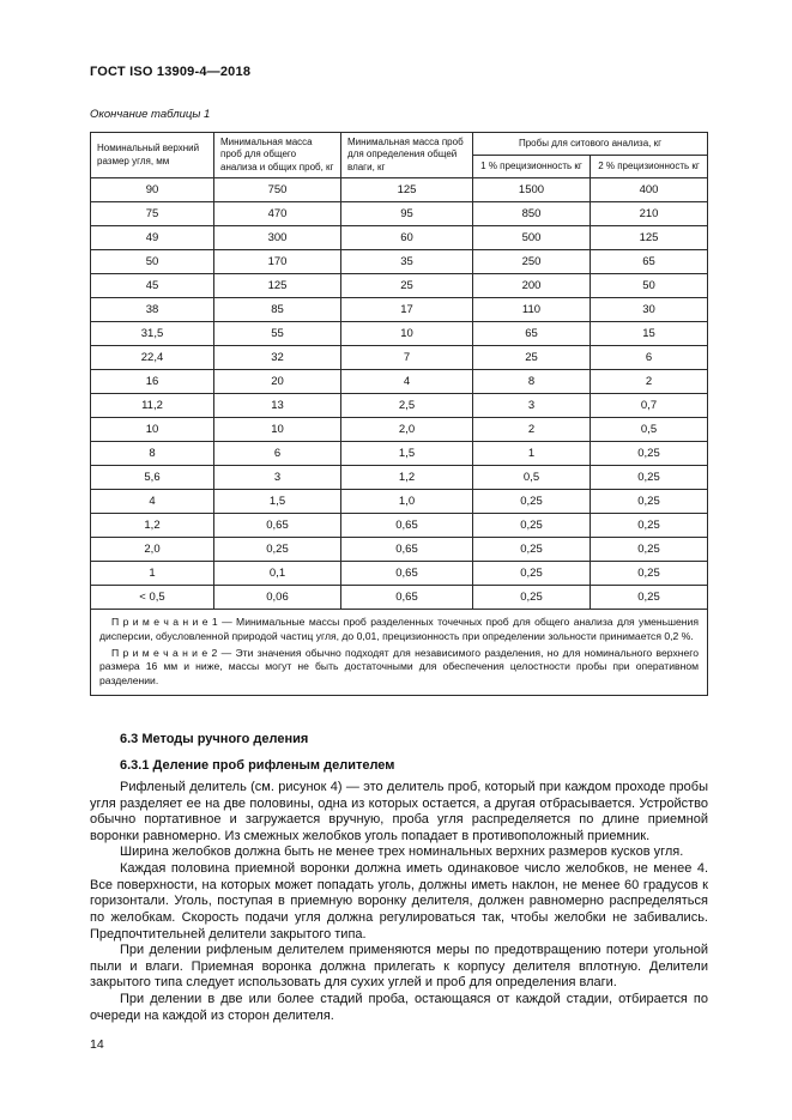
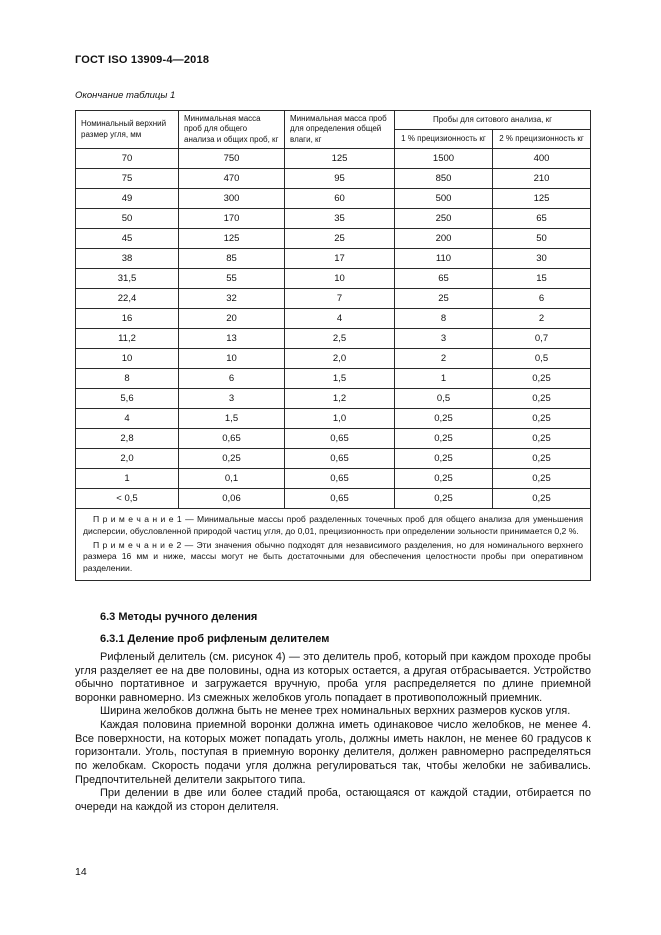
  ГОСТ ISO 13909-4—2018
  Окончание таблицы 1
  Номинальный верхний размер угля, мм	Минимальная масса проб для общего анализа и общих проб, кг	Минимальная масса проб для определения общей влаги, кг	Пробы для ситового анализа, кг
  1 % прецизионность кг	2 % прецизионность кг
- 90	750	125	1500	400
+ 70	750	125	1500	400
  75	470	95	850	210
  49	300	60	500	125
  50	170	35	250	65
  45	125	25	200	50
  38	85	17	110	30
  31,5	55	10	65	15
  22,4	32	7	25	6
  16	20	4	8	2
  11,2	13	2,5	3	0,7
  10	10	2,0	2	0,5
  8	6	1,5	1	0,25
  5,6	3	1,2	0,5	0,25
  4	1,5	1,0	0,25	0,25
- 1,2	0,65	0,65	0,25	0,25
+ 2,8	0,65	0,65	0,25	0,25
  2,0	0,25	0,65	0,25	0,25
  1	0,1	0,65	0,25	0,25
  < 0,5	0,06	0,65	0,25	0,25
  П р и м е ч а н и е 1 — Минимальные массы проб разделенных точечных проб для общего анализа для уменьшения дисперсии, обусловленной природой частиц угля, до 0,01, прецизионность при определении зольности принимается 0,2 %. П р и м е ч а н и е 2 — Эти значения обычно подходят для независимого разделения, но для номинального верхнего размера 16 мм и ниже, массы могут не быть достаточными для обеспечения целостности пробы при оперативном разделении.
  6.3 Методы ручного деления
  6.3.1 Деление проб рифленым делителем
  Рифленый делитель (см. рисунок 4) — это делитель проб, который при каждом проходе пробы угля разделяет ее на две половины, одна из которых остается, а другая отбрасывается. Устройство обычно портативное и загружается вручную, проба угля распределяется по длине приемной воронки равномерно. Из смежных желобков уголь попадает в противоположный приемник.
  Ширина желобков должна быть не менее трех номинальных верхних размеров кусков угля.
  Каждая половина приемной воронки должна иметь одинаковое число желобков, не менее 4. Все поверхности, на которых может попадать уголь, должны иметь наклон, не менее 60 градусов к горизонтали. Уголь, поступая в приемную воронку делителя, должен равномерно распределяться по желобкам. Скорость подачи угля должна регулироваться так, чтобы желобки не забивались. Предпочтительней делители закрытого типа.
- При делении рифленым делителем применяются меры по предотвращению потери угольной пыли и влаги. Приемная воронка должна прилегать к корпусу делителя вплотную. Делители закрытого типа следует использовать для сухих углей и проб для определения влаги.
  При делении в две или более стадий проба, остающаяся от каждой стадии, отбирается по очереди на каждой из сторон делителя.
  14
